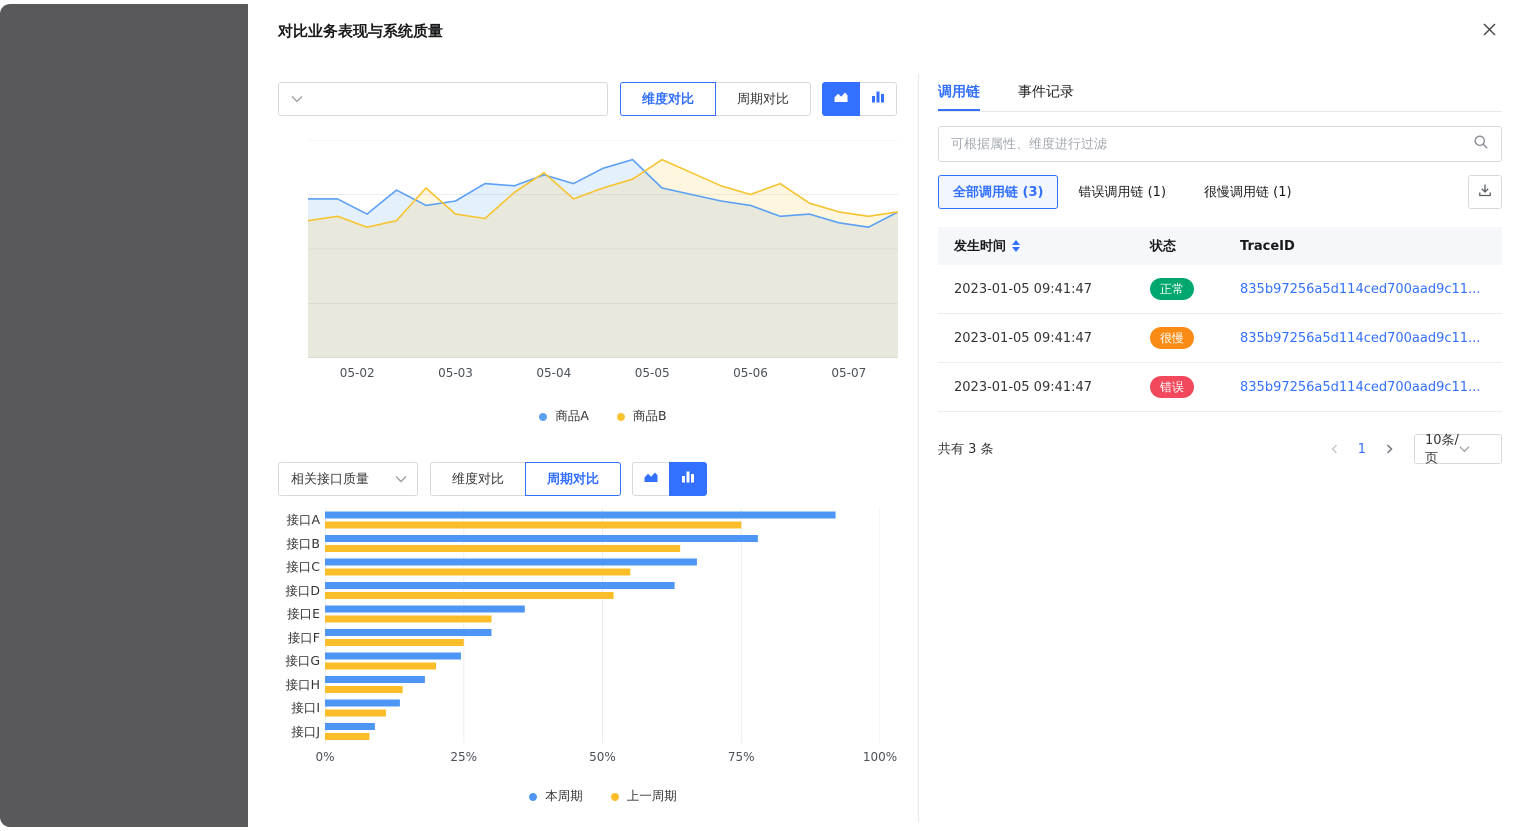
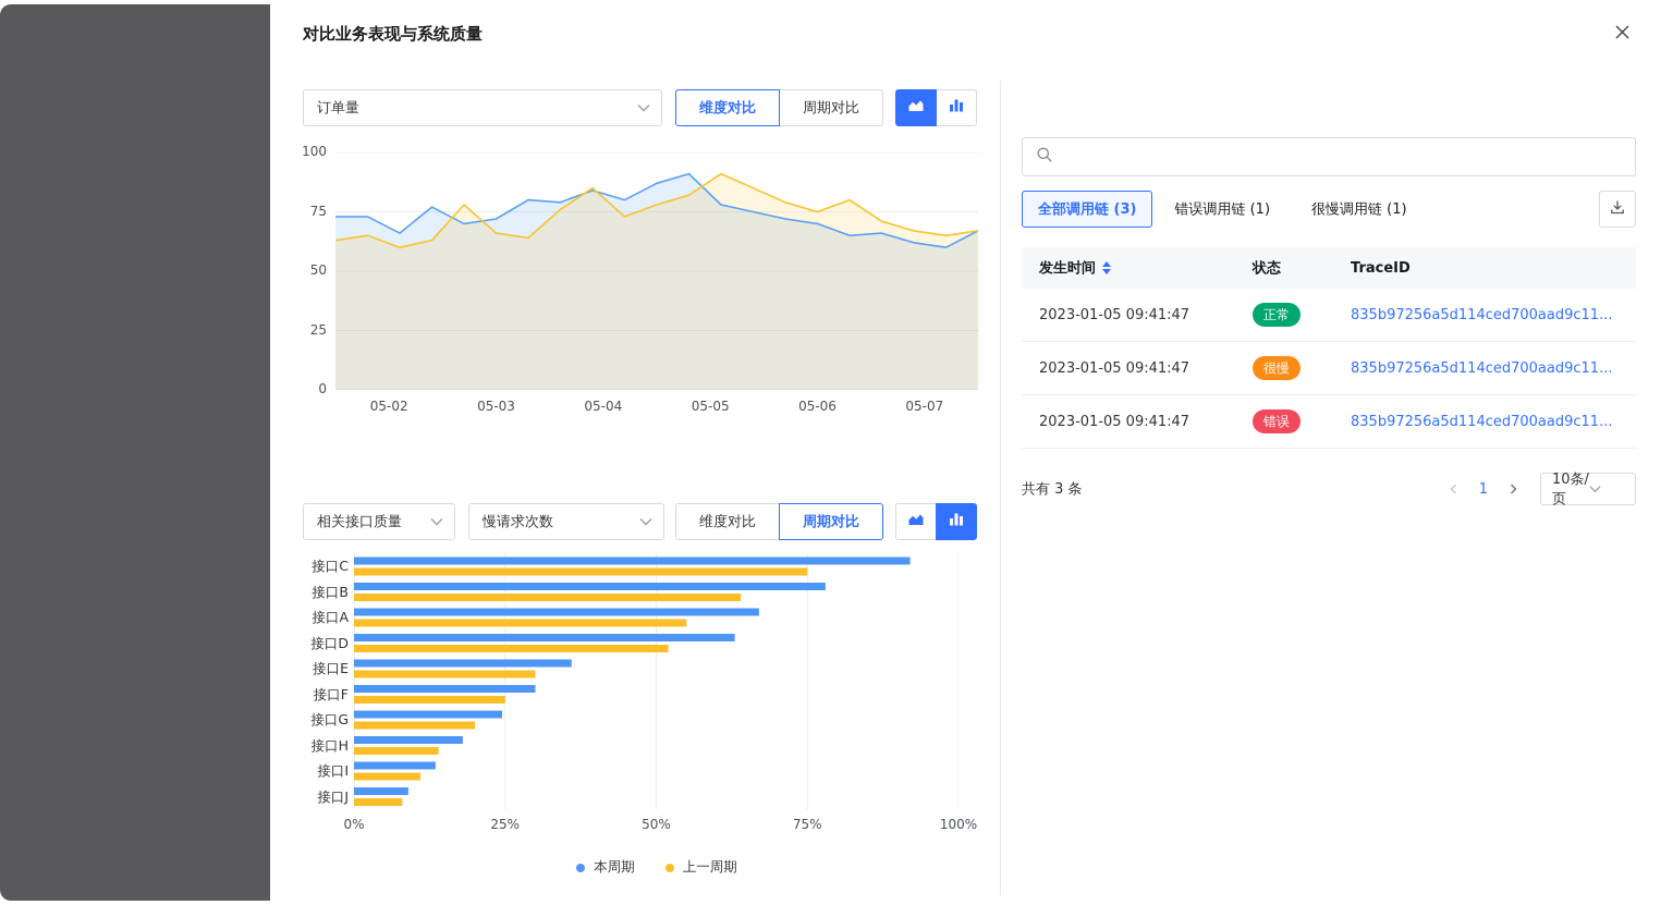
  对比业务表现与系统质量
+ 订单量
  维度对比
  周期对比
+ 0
+ 25
+ 50
+ 75
+ 100
  05-02
  05-03
  05-04
  05-05
  05-06
  05-07
- 商品A
- 商品B
  相关接口质量
+ 慢请求次数
  维度对比
  周期对比
- 接口A
+ 接口C
  接口B
- 接口C
+ 接口A
  接口D
  接口E
  接口F
  接口G
  接口H
  接口I
  接口J
  0%
  25%
  50%
  75%
  100%
  本周期
  上一周期
- 调用链
- 事件记录
- 可根据属性、维度进行过滤
  全部调用链 (3)
  错误调用链 (1)
  很慢调用链 (1)
  发生时间
  状态
  TraceID
  2023-01-05 09:41:47
  正常
  835b97256a5d114ced700aad9c11...
  2023-01-05 09:41:47
  很慢
  835b97256a5d114ced700aad9c11...
  2023-01-05 09:41:47
  错误
  835b97256a5d114ced700aad9c11...
  共有 3 条
  1
  10条/页
